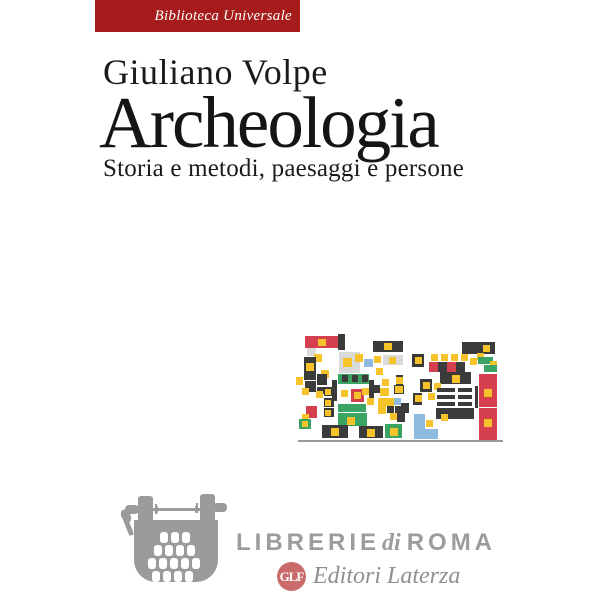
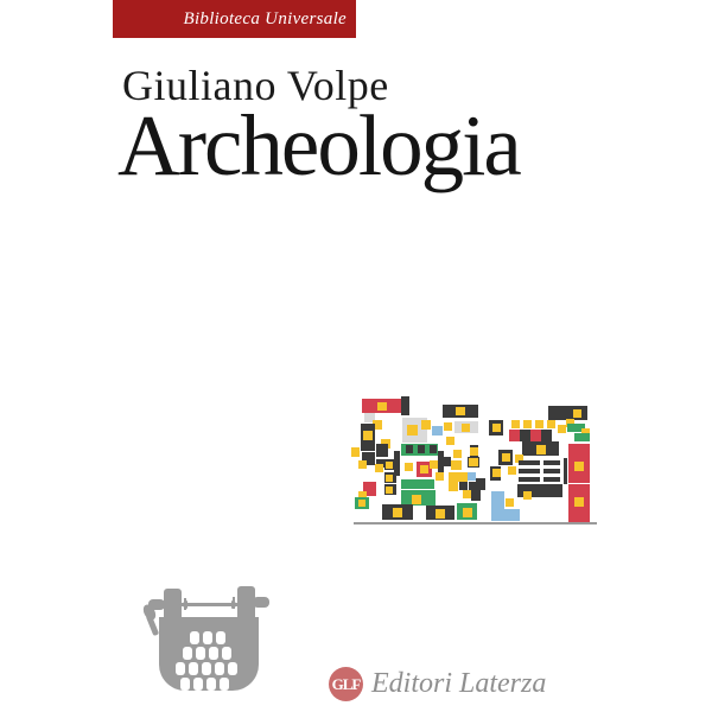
  Biblioteca Universale
  Giuliano Volpe
  Archeologia
- Storia e metodi, paesaggi e persone
- LIBRERIEdi ROMA
  GLF
  Editori Laterza
